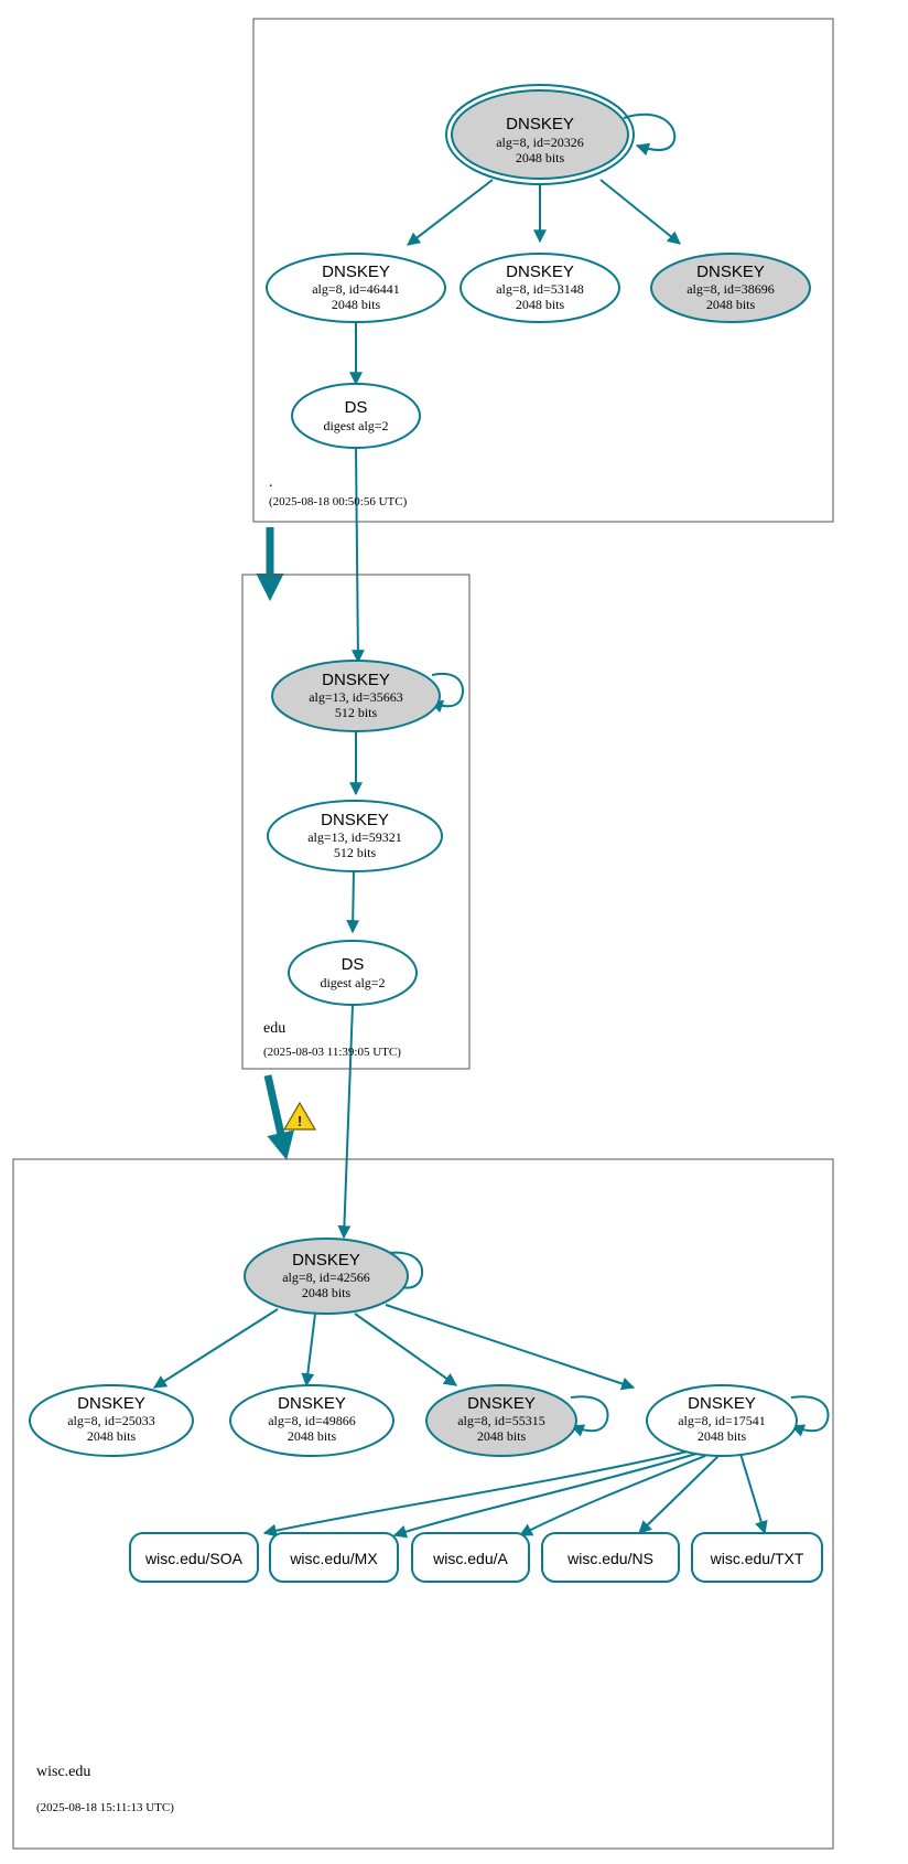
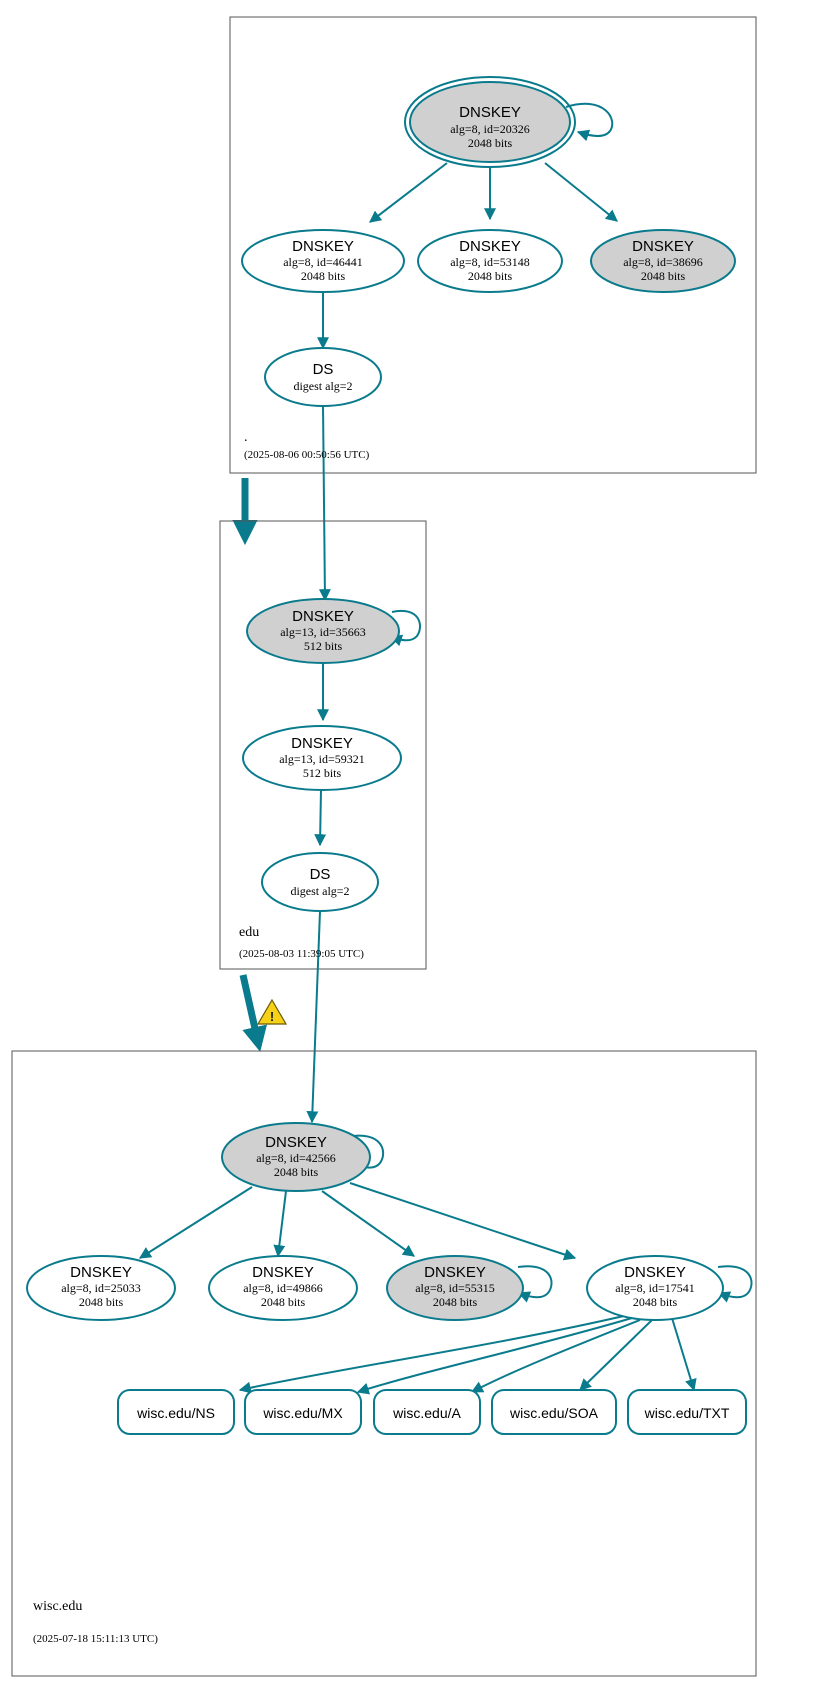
  DNSKEY
  alg=8, id=20326
  2048 bits
  DNSKEY
  alg=8, id=46441
  2048 bits
  DNSKEY
  alg=8, id=53148
  2048 bits
  DNSKEY
  alg=8, id=38696
  2048 bits
  DS
  digest alg=2
  .
- (2025-08-18 00:50:56 UTC)
+ (2025-08-06 00:50:56 UTC)
  DNSKEY
  alg=13, id=35663
  512 bits
  DNSKEY
  alg=13, id=59321
  512 bits
  DS
  digest alg=2
  edu
  (2025-08-03 11:39:05 UTC)
  !
  DNSKEY
  alg=8, id=42566
  2048 bits
  DNSKEY
  alg=8, id=25033
  2048 bits
  DNSKEY
  alg=8, id=49866
  2048 bits
  DNSKEY
  alg=8, id=55315
  2048 bits
  DNSKEY
  alg=8, id=17541
  2048 bits
- wisc.edu/SOA
+ wisc.edu/NS
  wisc.edu/MX
  wisc.edu/A
- wisc.edu/NS
+ wisc.edu/SOA
  wisc.edu/TXT
  wisc.edu
- (2025-08-18 15:11:13 UTC)
+ (2025-07-18 15:11:13 UTC)
